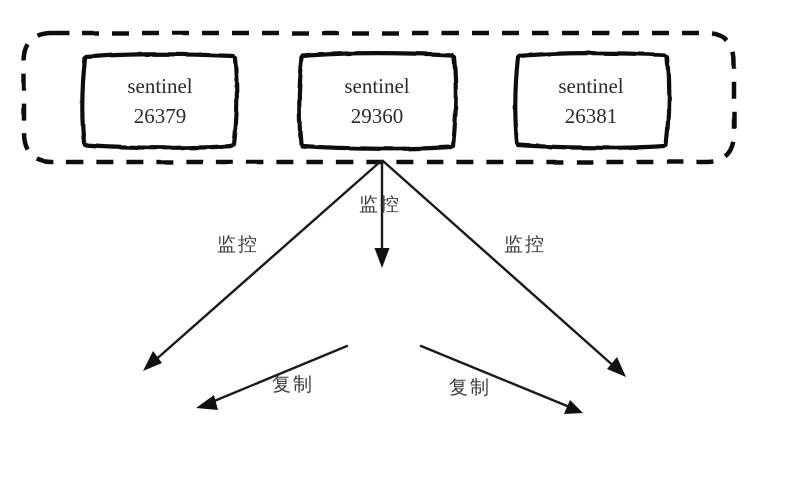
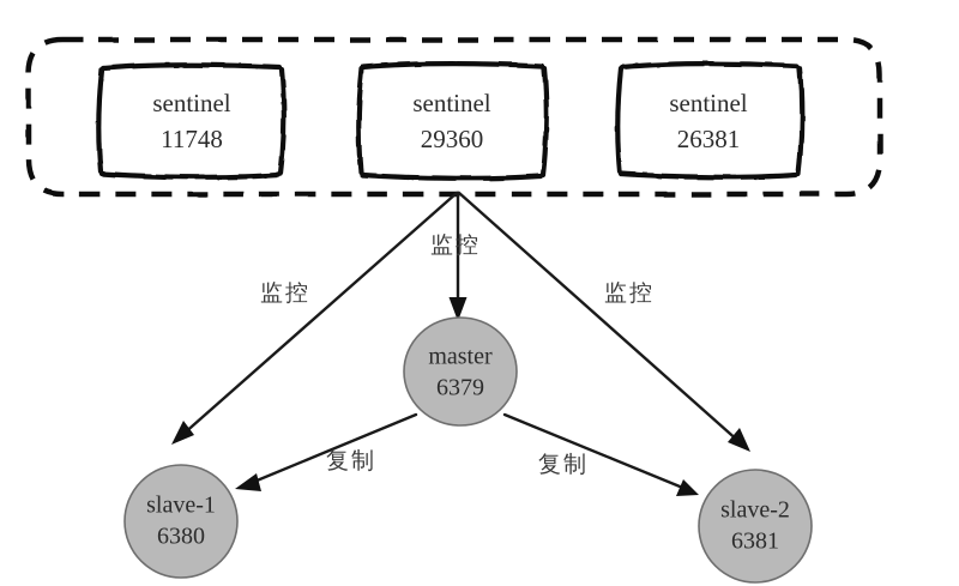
  sentinel
- 26379
+ 11748
  sentinel
  29360
  sentinel
  26381
+ master
+ 6379
+ slave-1
+ 6380
+ slave-2
+ 6381
  监控
  监控
  监控
  复制
  复制
